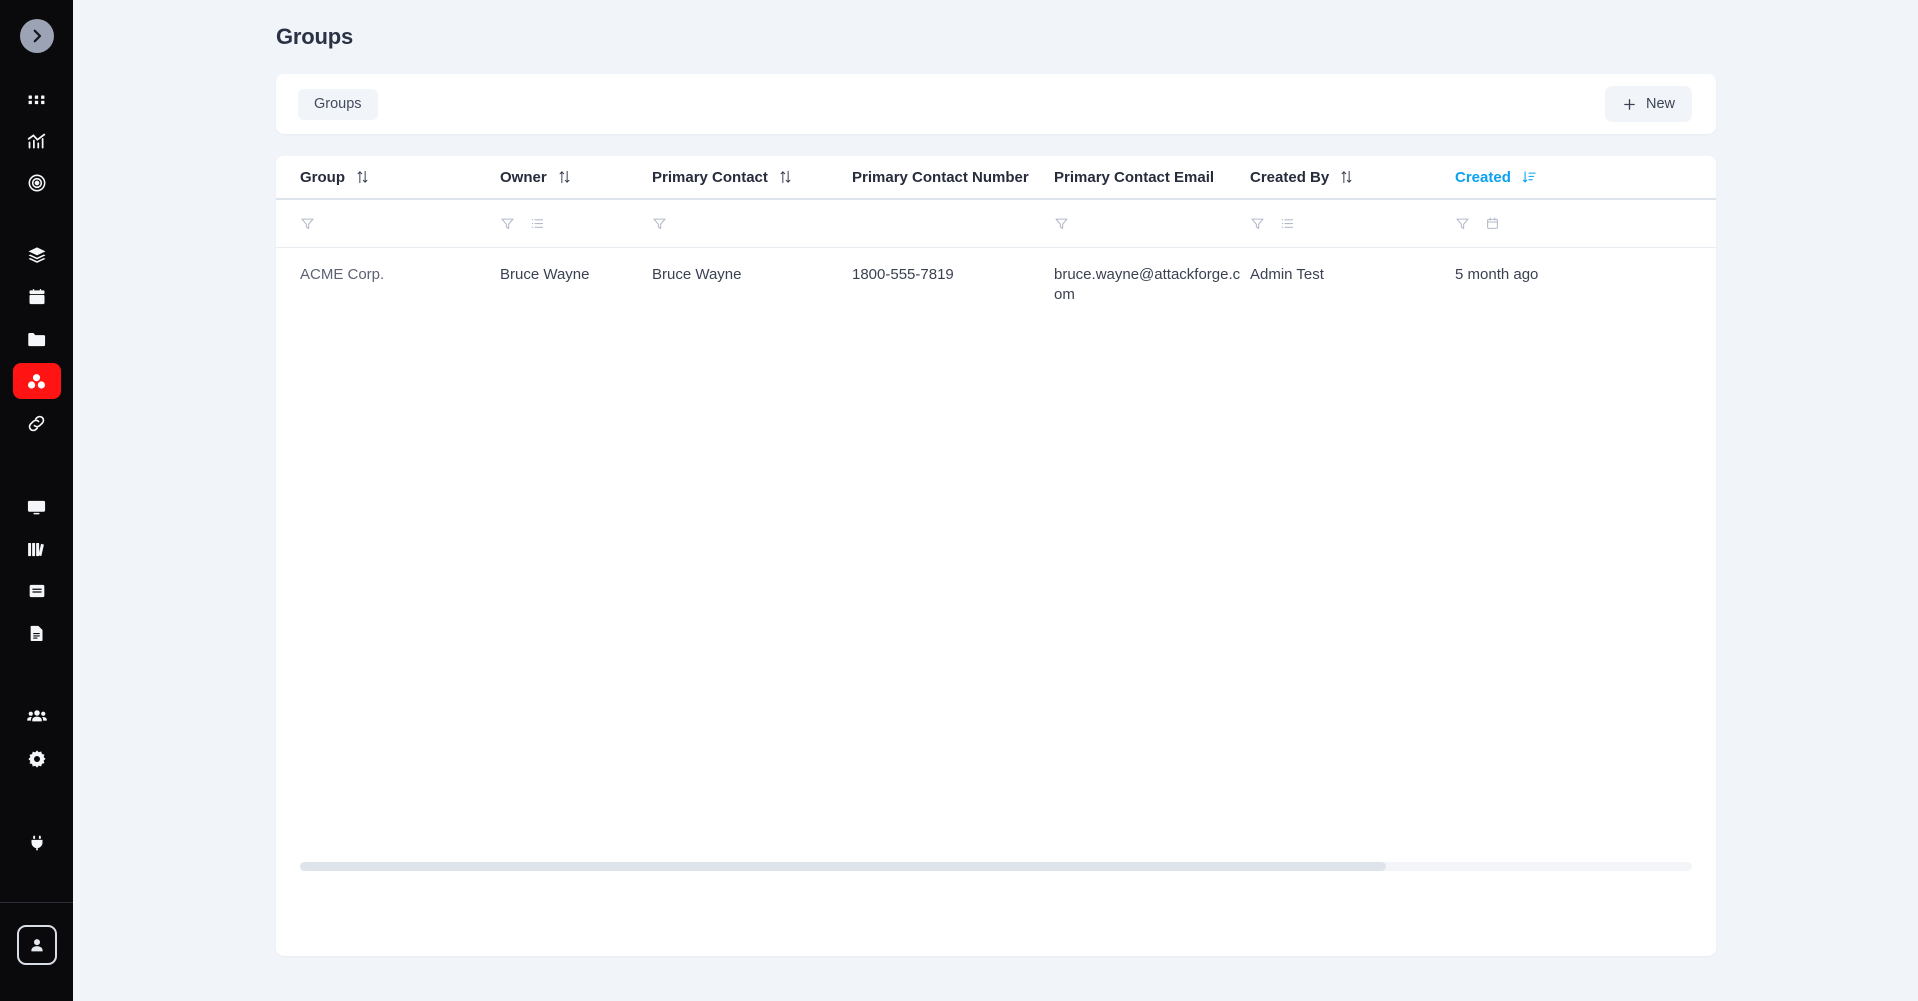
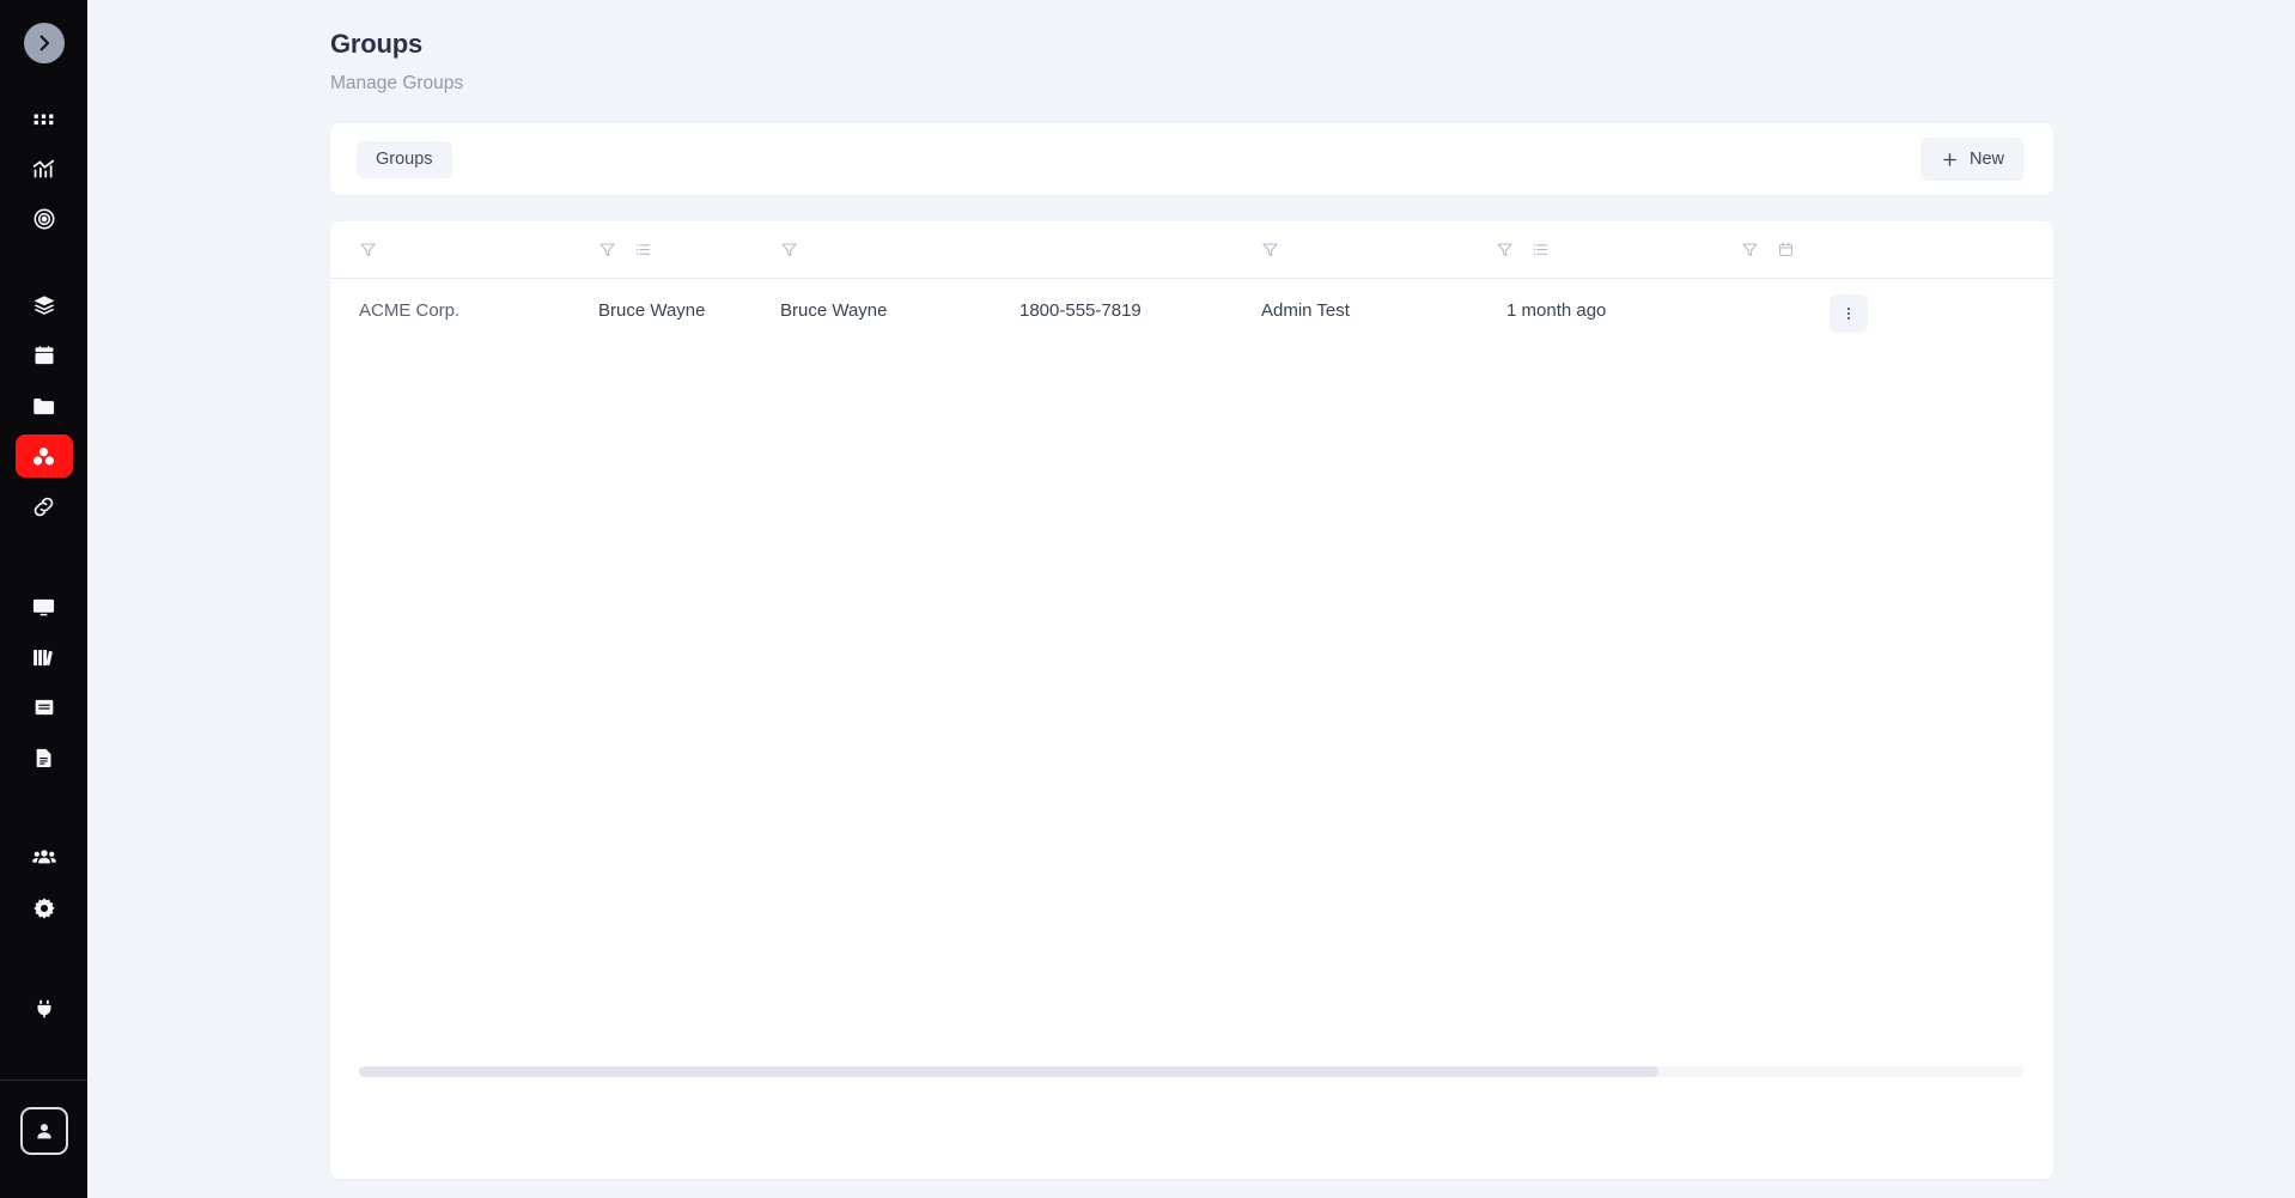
  Groups
+ Manage Groups
  Groups
  New
- Group
- Owner
- Primary Contact
- Primary Contact Number
- Primary Contact Email
- Created By
- Created
  ACME Corp.
  Bruce Wayne
  Bruce Wayne
  1800-555-7819
- bruce.wayne@attackforge.com
  Admin Test
- 5 month ago
+ 1 month ago
